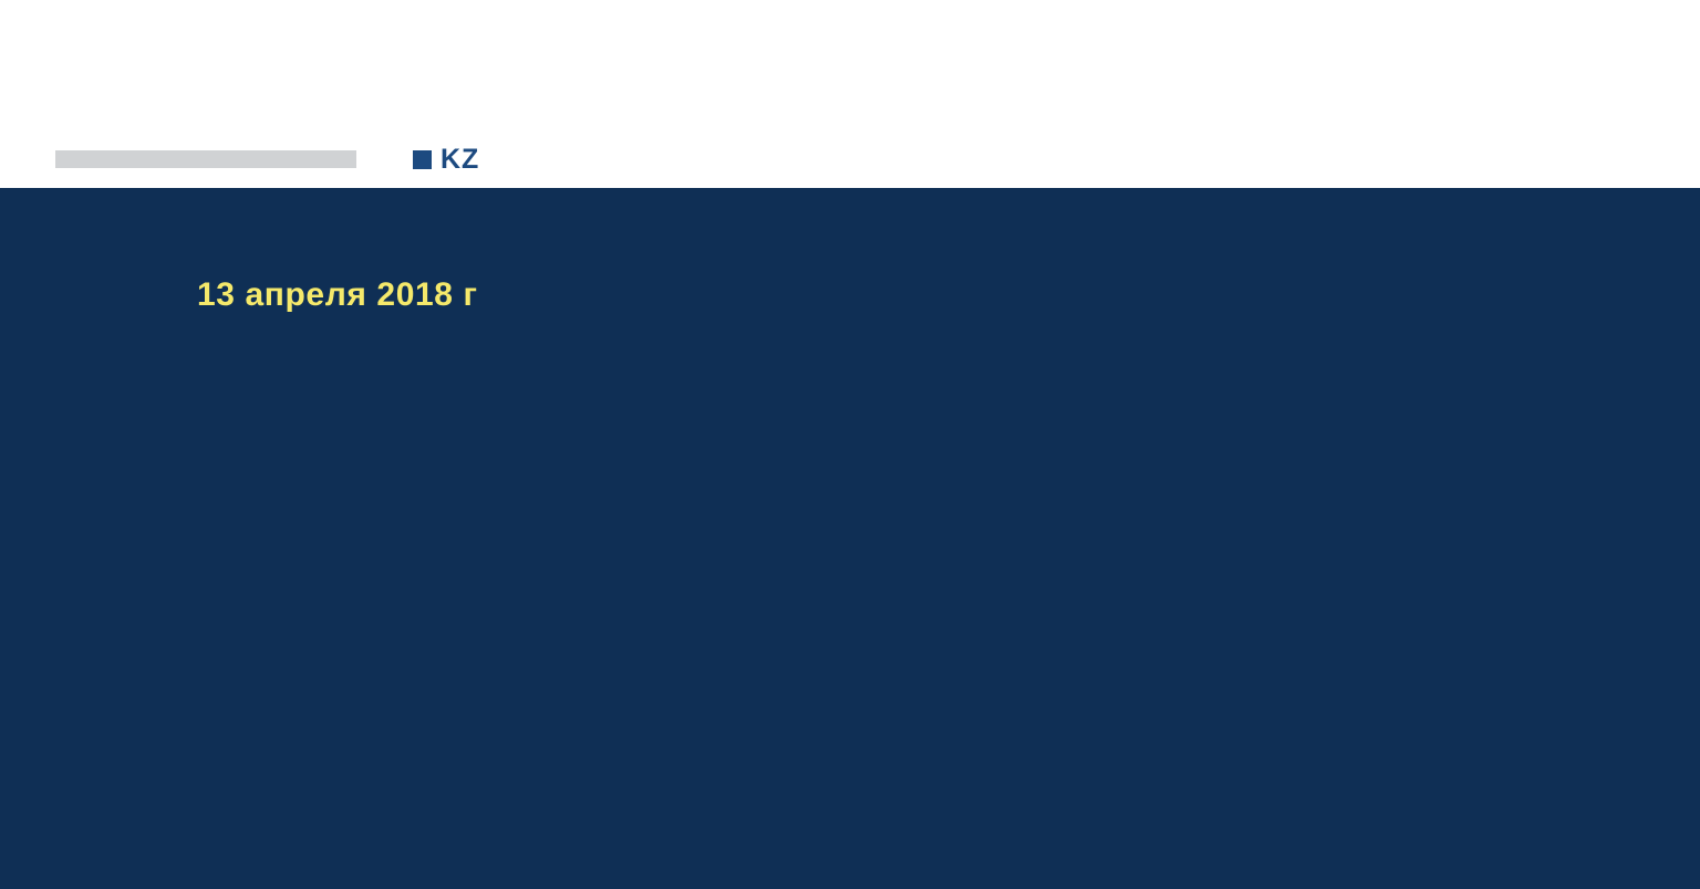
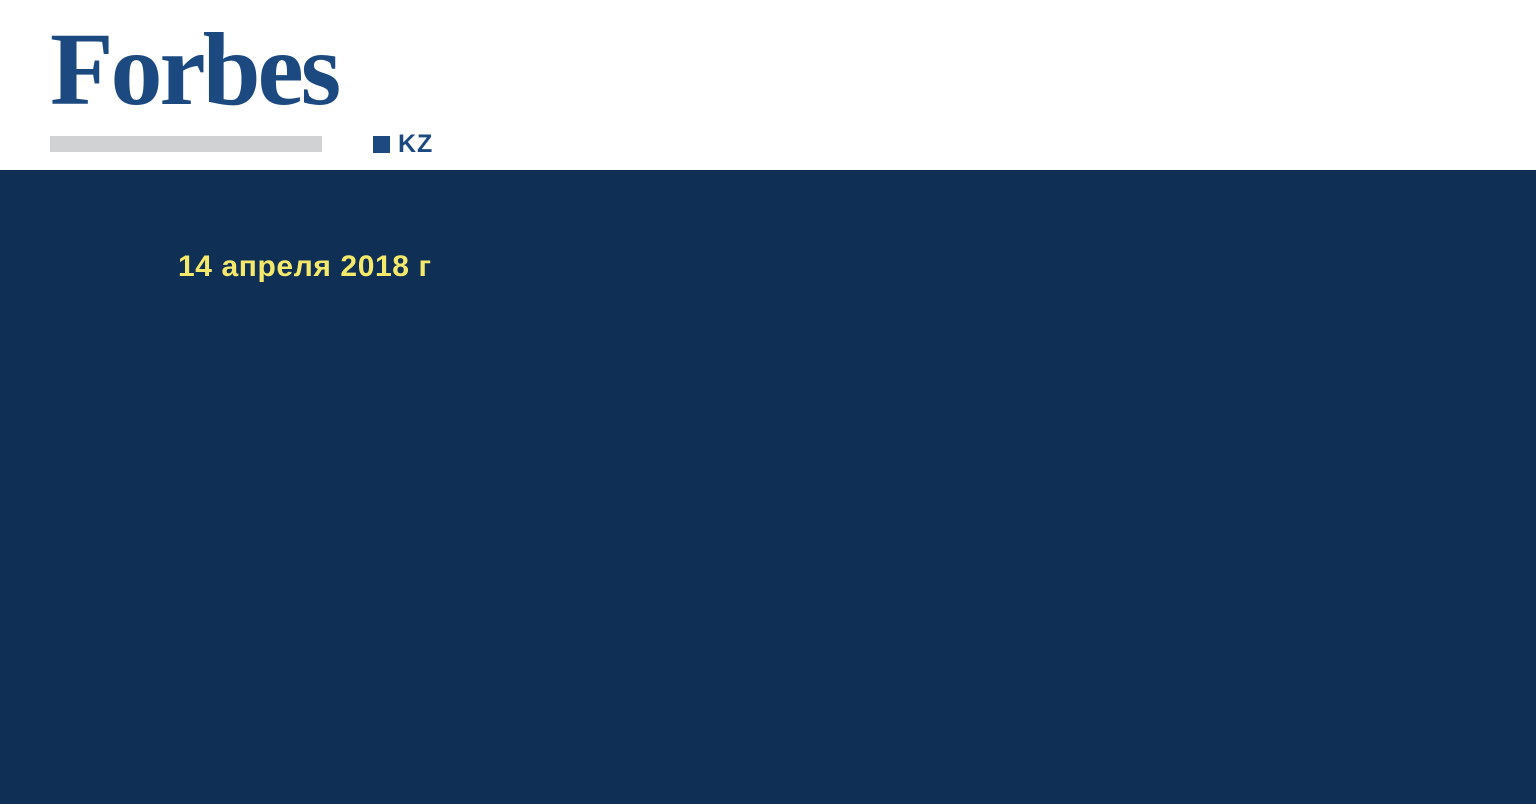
+ Forbes
  KZ
- 13 апреля 2018 г
+ 14 апреля 2018 г
